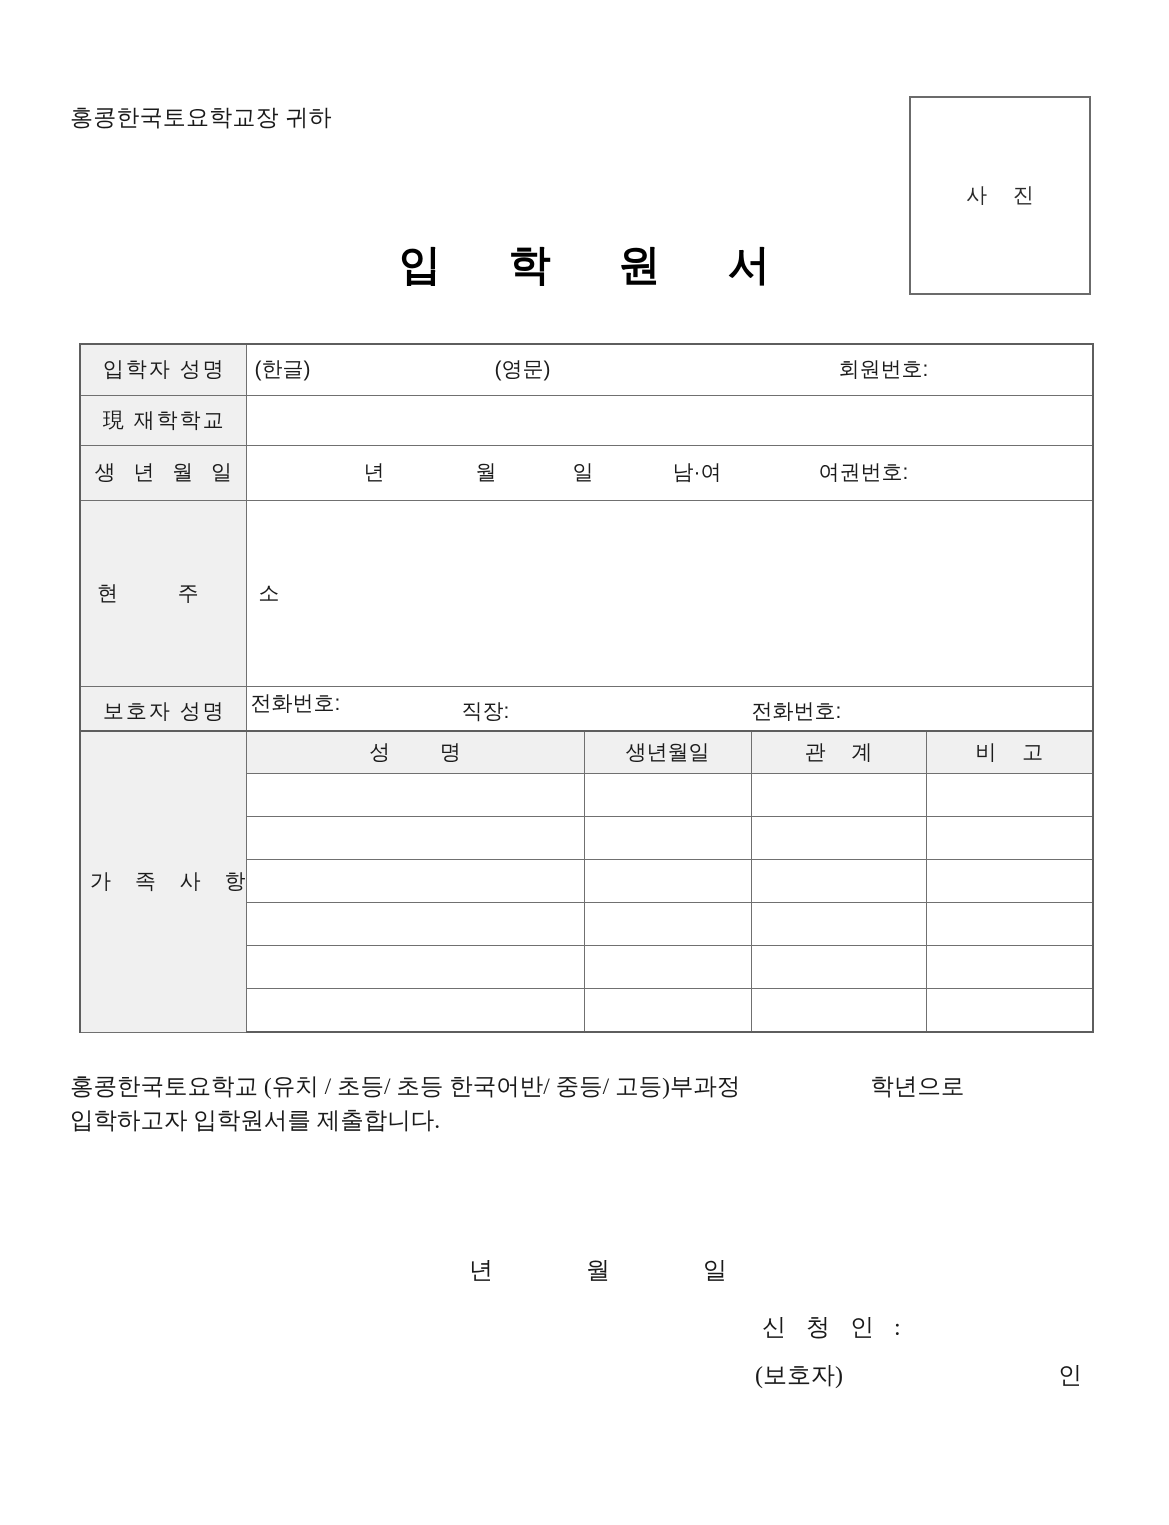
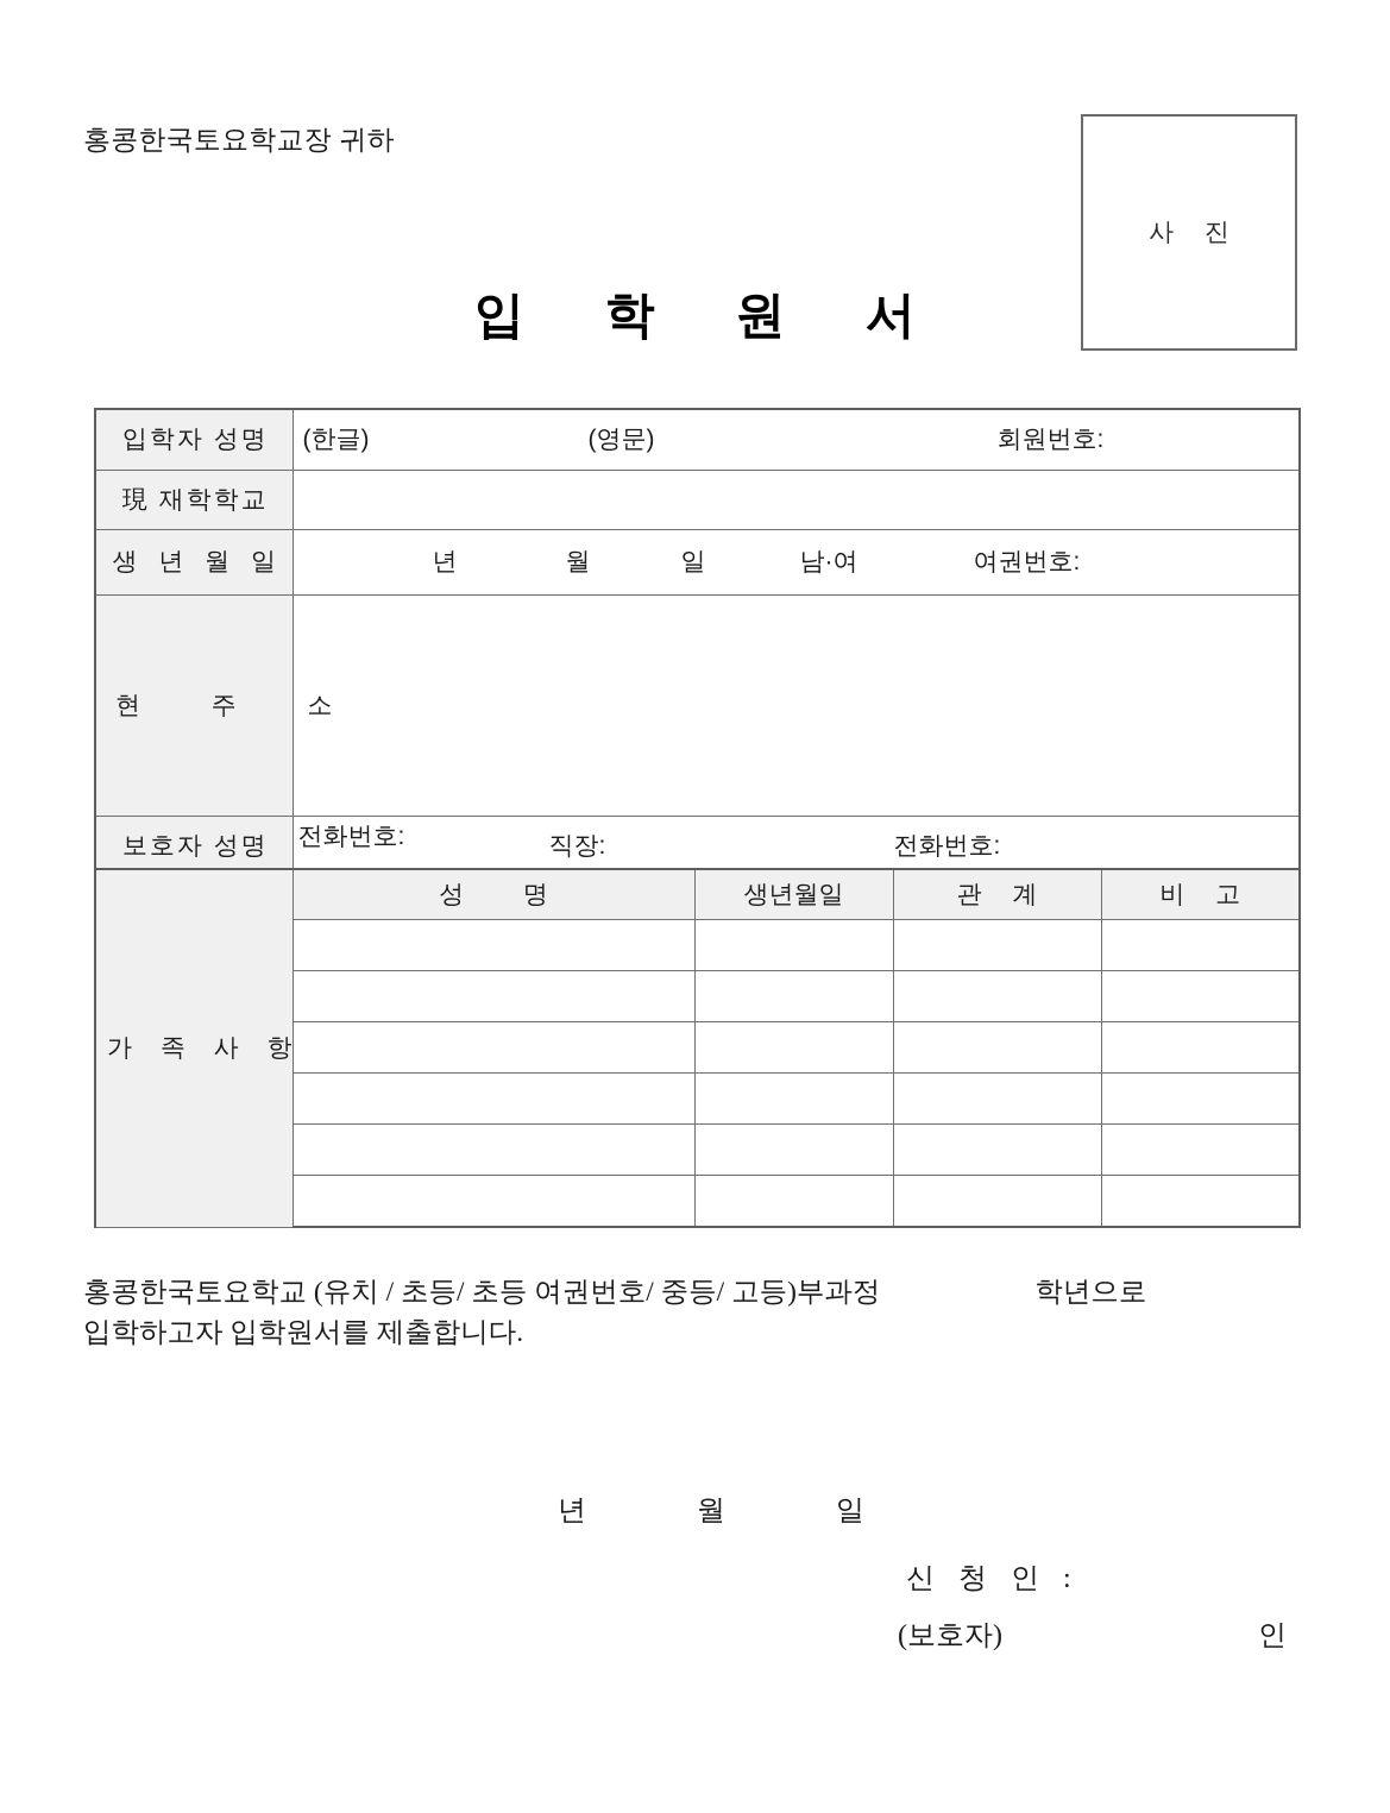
  홍콩한국토요학교장 귀하
  사 진
  입 학 원 서
  입학자 성명	(한글) (영문) 회원번호:
  現 재학학교
  생 년 월 일	년 월 일 남·여 여권번호:
  보호자 성명	직장: 전화번호:
  가 족 사 항	성 명	생년월일	관 계	비 고
- 홍콩한국토요학교 (유치 / 초등/ 초등 한국어반/ 중등/ 고등)부과정 학년으로
+ 홍콩한국토요학교 (유치 / 초등/ 초등 여권번호/ 중등/ 고등)부과정 학년으로
  입학하고자 입학원서를 제출합니다.
  년 월 일
  신 청 인 :
  (보호자)
  인
